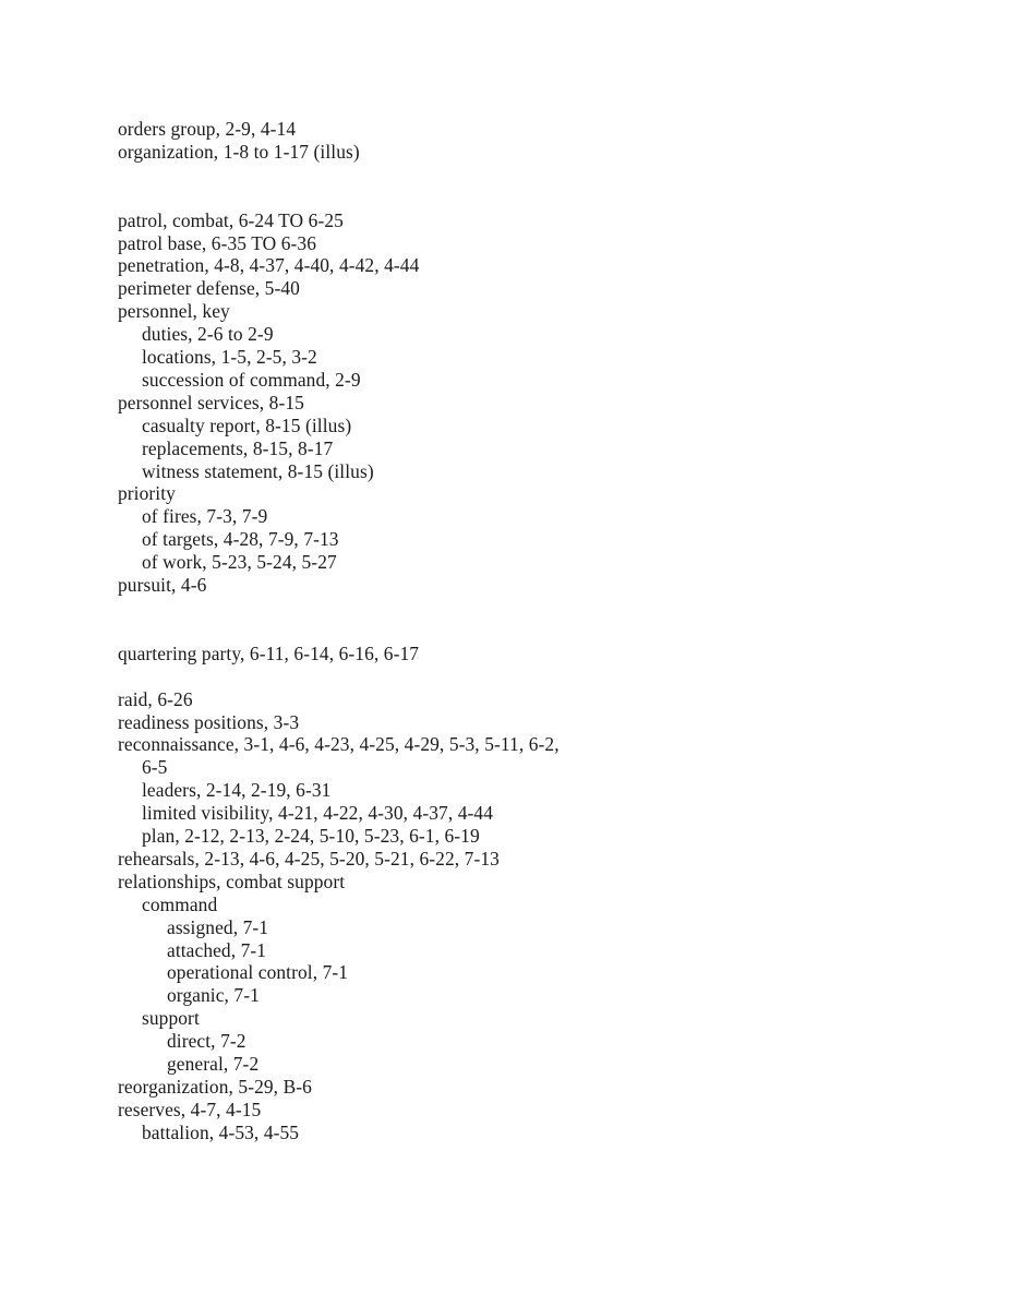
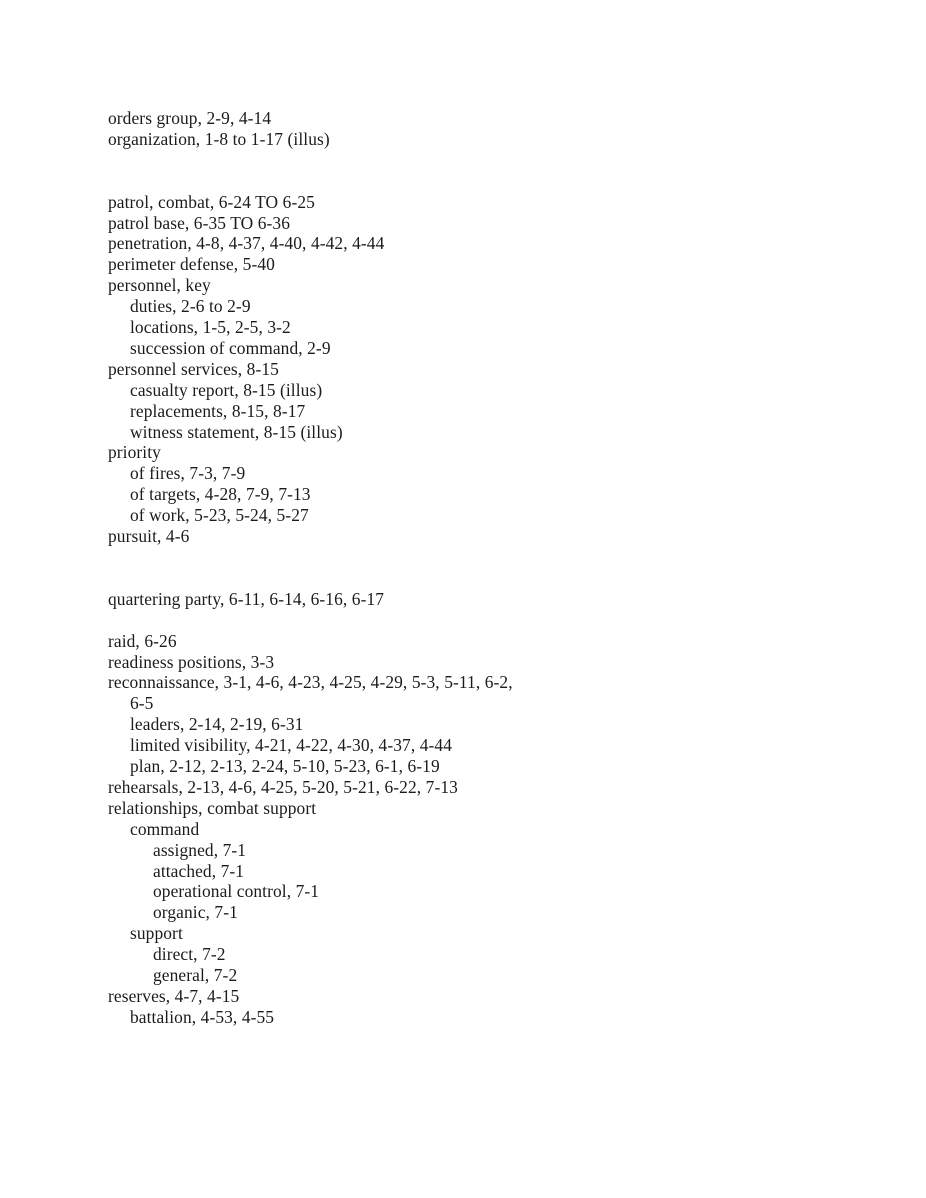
  orders group, 2-9, 4-14
  organization, 1-8 to 1-17 (illus)
  patrol, combat, 6-24 TO 6-25
  patrol base, 6-35 TO 6-36
  penetration, 4-8, 4-37, 4-40, 4-42, 4-44
  perimeter defense, 5-40
  personnel, key
  duties, 2-6 to 2-9
  locations, 1-5, 2-5, 3-2
  succession of command, 2-9
  personnel services, 8-15
  casualty report, 8-15 (illus)
  replacements, 8-15, 8-17
  witness statement, 8-15 (illus)
  priority
  of fires, 7-3, 7-9
  of targets, 4-28, 7-9, 7-13
  of work, 5-23, 5-24, 5-27
  pursuit, 4-6
  quartering party, 6-11, 6-14, 6-16, 6-17
  raid, 6-26
  readiness positions, 3-3
  reconnaissance, 3-1, 4-6, 4-23, 4-25, 4-29, 5-3, 5-11, 6-2,
  6-5
  leaders, 2-14, 2-19, 6-31
  limited visibility, 4-21, 4-22, 4-30, 4-37, 4-44
  plan, 2-12, 2-13, 2-24, 5-10, 5-23, 6-1, 6-19
  rehearsals, 2-13, 4-6, 4-25, 5-20, 5-21, 6-22, 7-13
  relationships, combat support
  command
  assigned, 7-1
  attached, 7-1
  operational control, 7-1
  organic, 7-1
  support
  direct, 7-2
  general, 7-2
- reorganization, 5-29, B-6
  reserves, 4-7, 4-15
  battalion, 4-53, 4-55
